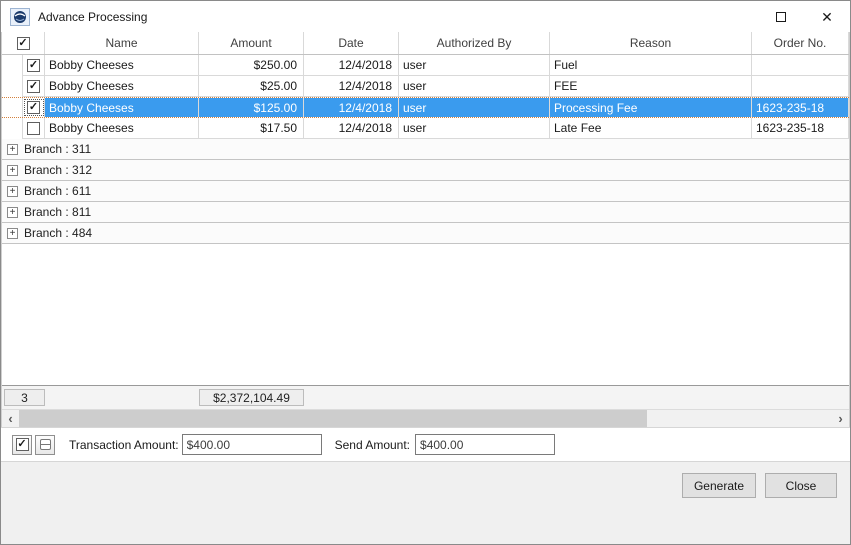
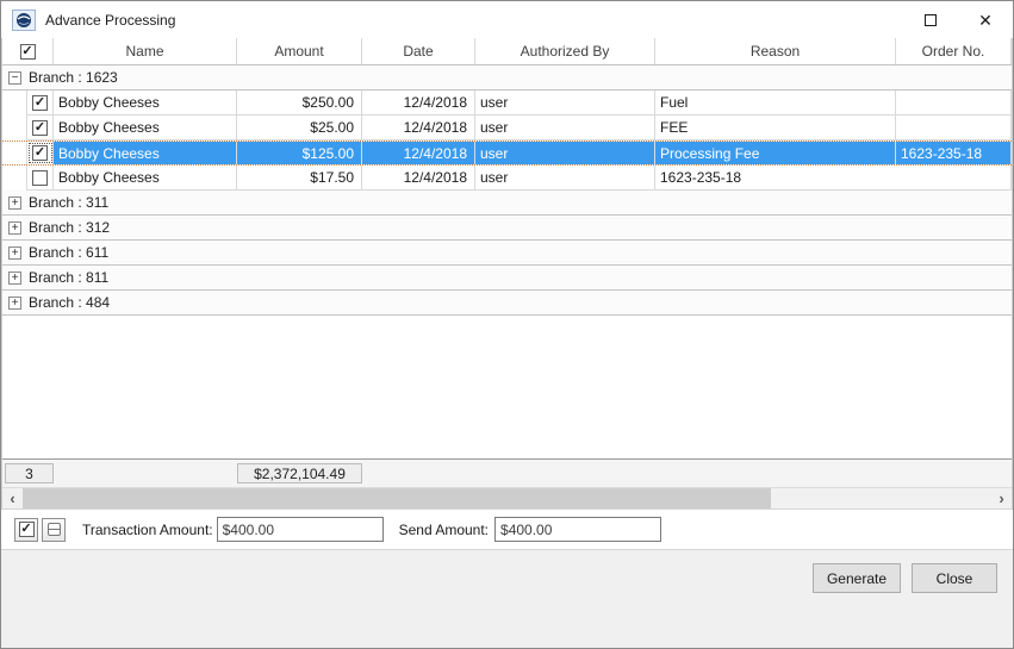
  Advance Processing
  ✕
  ✓
  Name
  Amount
  Date
  Authorized By
  Reason
  Order No.
+ −
+ Branch : 1623
  ✓
  Bobby Cheeses
  $250.00
  12/4/2018
  user
  Fuel
  ✓
  Bobby Cheeses
  $25.00
  12/4/2018
  user
  FEE
  ✓
  Bobby Cheeses
  $125.00
  12/4/2018
  user
  Processing Fee
  1623-235-18
  Bobby Cheeses
  $17.50
  12/4/2018
  user
- Late Fee
  1623-235-18
  +
  Branch : 311
  +
  Branch : 312
  +
  Branch : 611
  +
  Branch : 811
  +
  Branch : 484
  3
  $2,372,104.49
  ‹
  ›
  ✓
  Transaction Amount:
  $400.00
  Send Amount:
  $400.00
  Generate
  Close
